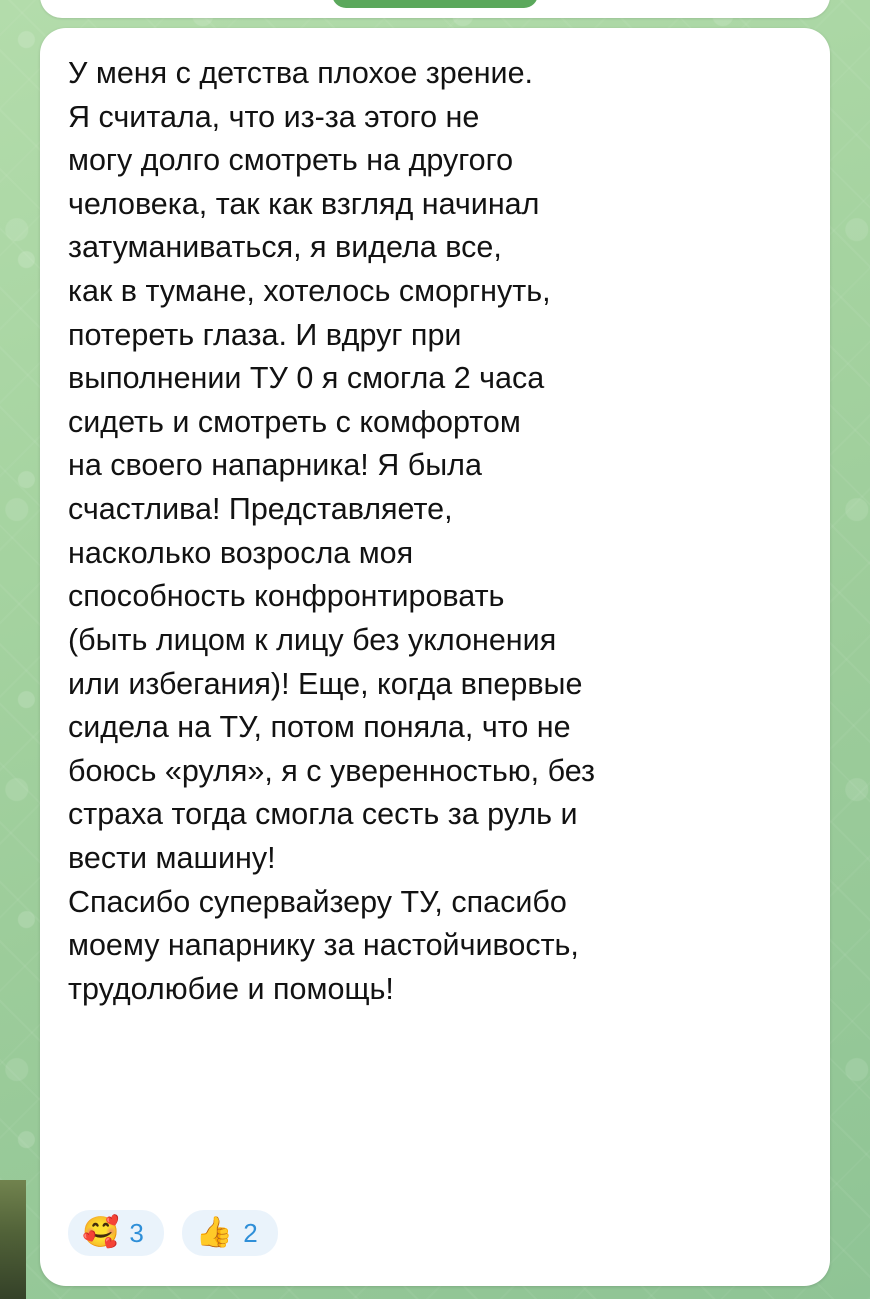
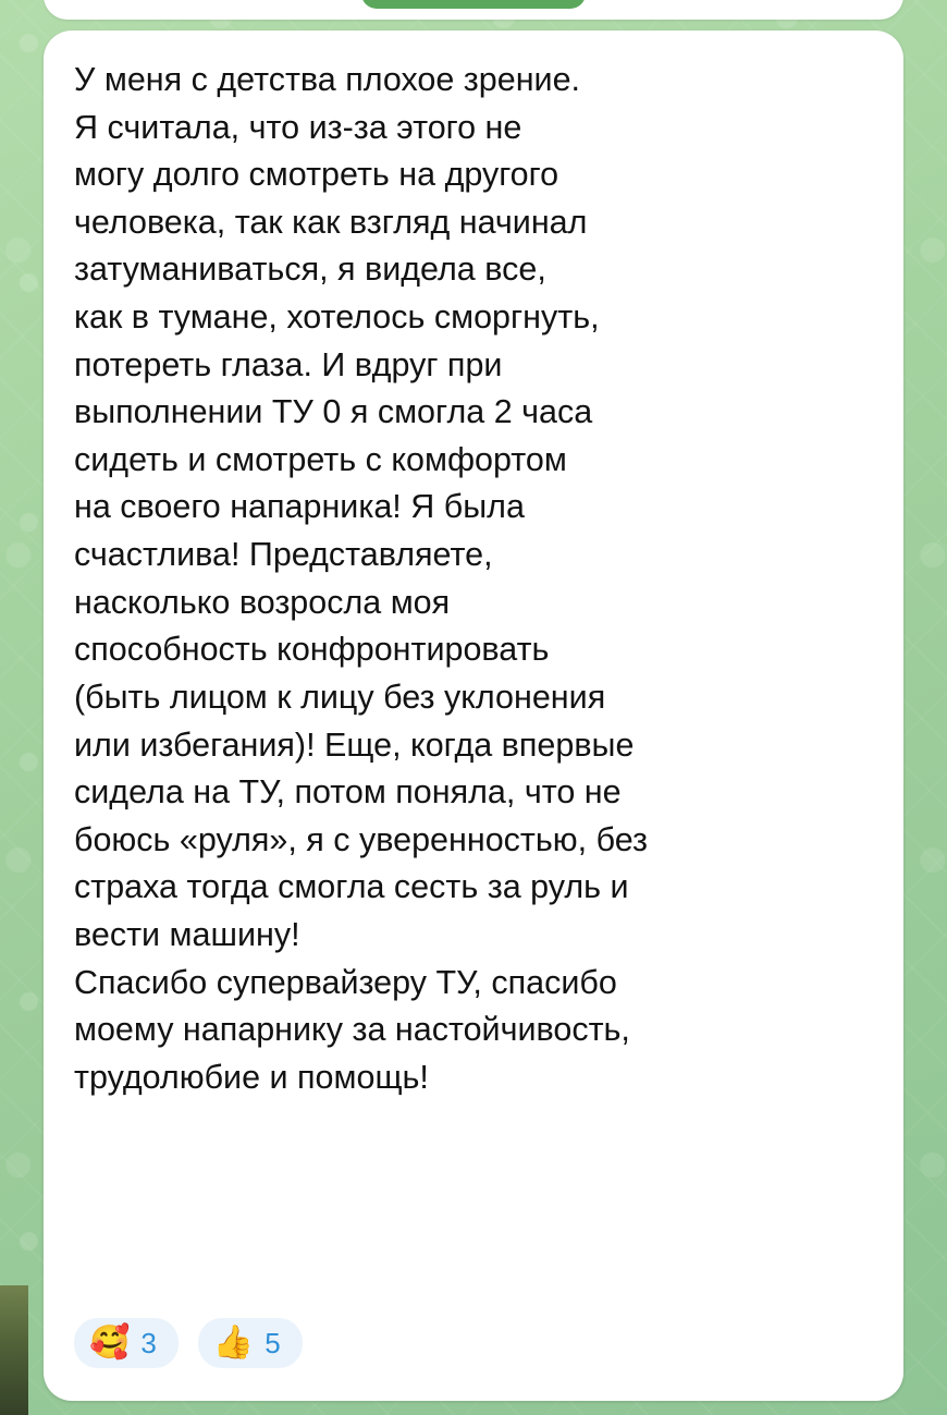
  У меня с детства плохое зрение.
  Я считала, что из-за этого не
  могу долго смотреть на другого
  человека, так как взгляд начинал
  затуманиваться, я видела все,
  как в тумане, хотелось сморгнуть,
  потереть глаза. И вдруг при
  выполнении ТУ 0 я смогла 2 часа
  сидеть и смотреть с комфортом
  на своего напарника! Я была
  счастлива! Представляете,
  насколько возросла моя
  способность конфронтировать
  (быть лицом к лицу без уклонения
  или избегания)! Еще, когда впервые
  сидела на ТУ, потом поняла, что не
  боюсь «руля», я с уверенностью, без
  страха тогда смогла сесть за руль и
  вести машину!
  Спасибо супервайзеру ТУ, спасибо
  моему напарнику за настойчивость,
  трудолюбие и помощь!
  🥰
  3
  👍
- 2
+ 5
